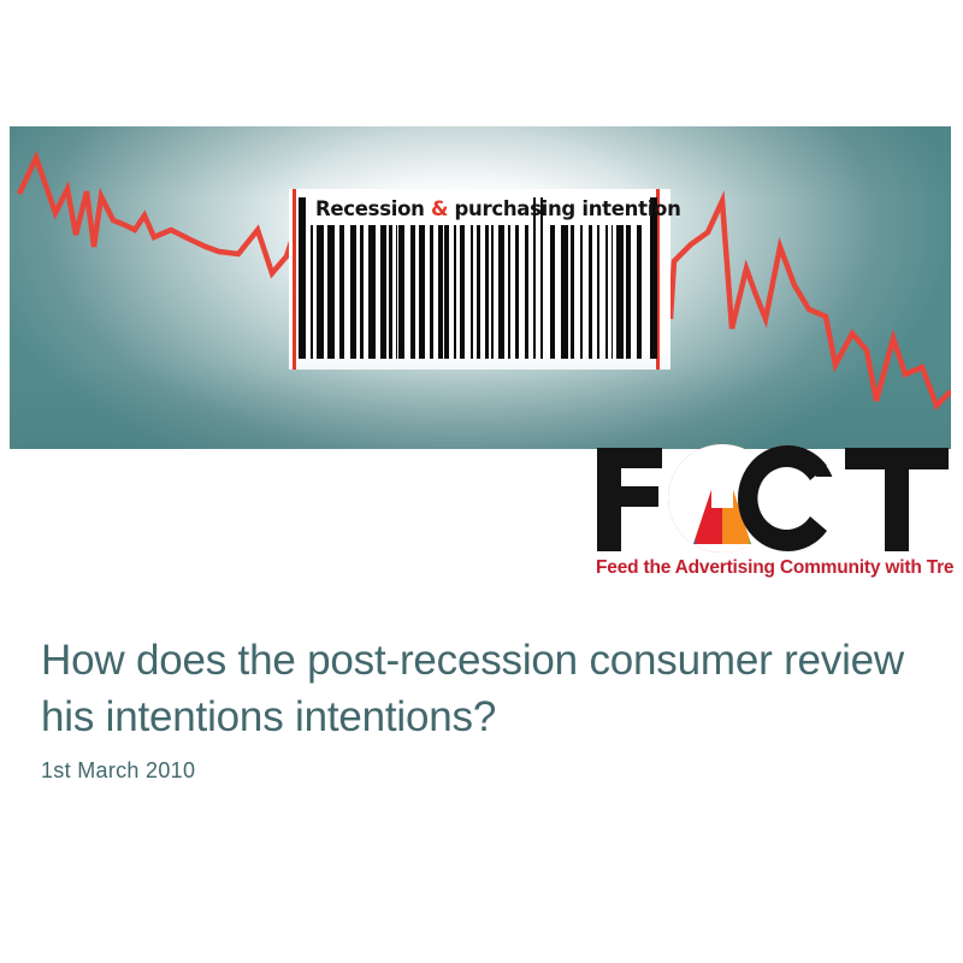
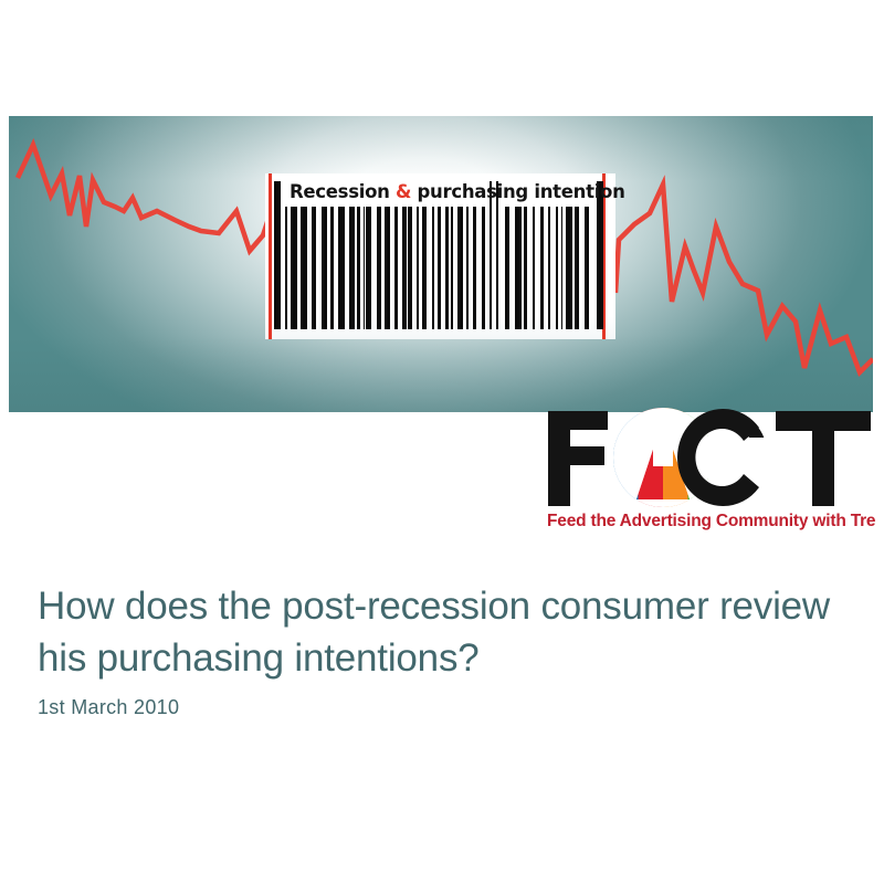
  Recession & purchasing intention
  Feed the Advertising Community with Tre
- How does the post-recession consumer review his intentions intentions?
+ How does the post-recession consumer review his purchasing intentions?
  1st March 2010
